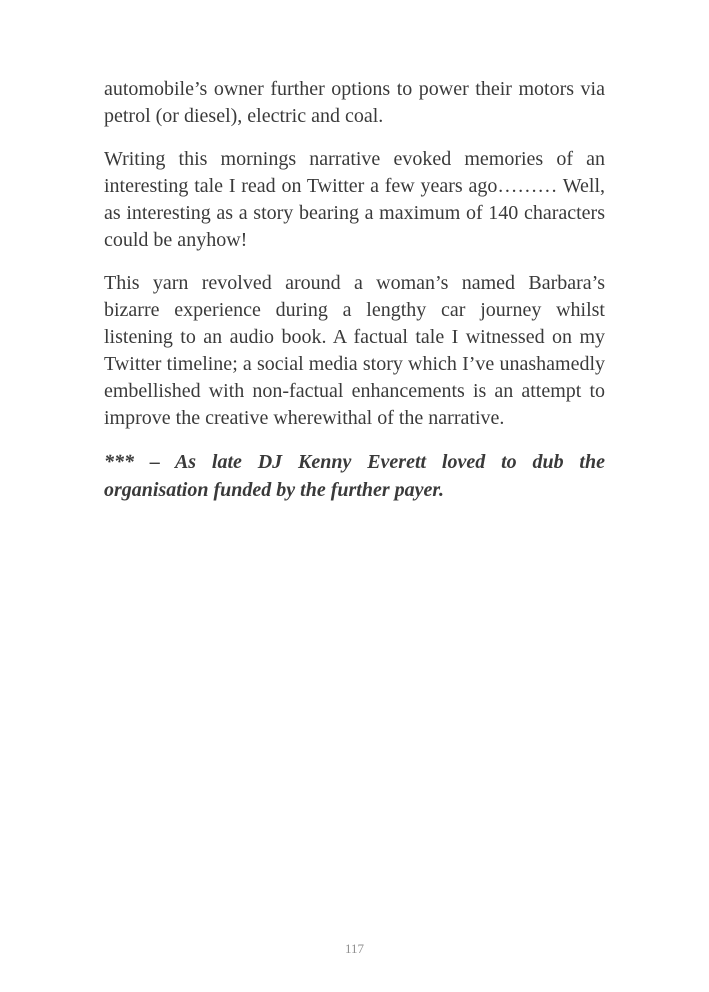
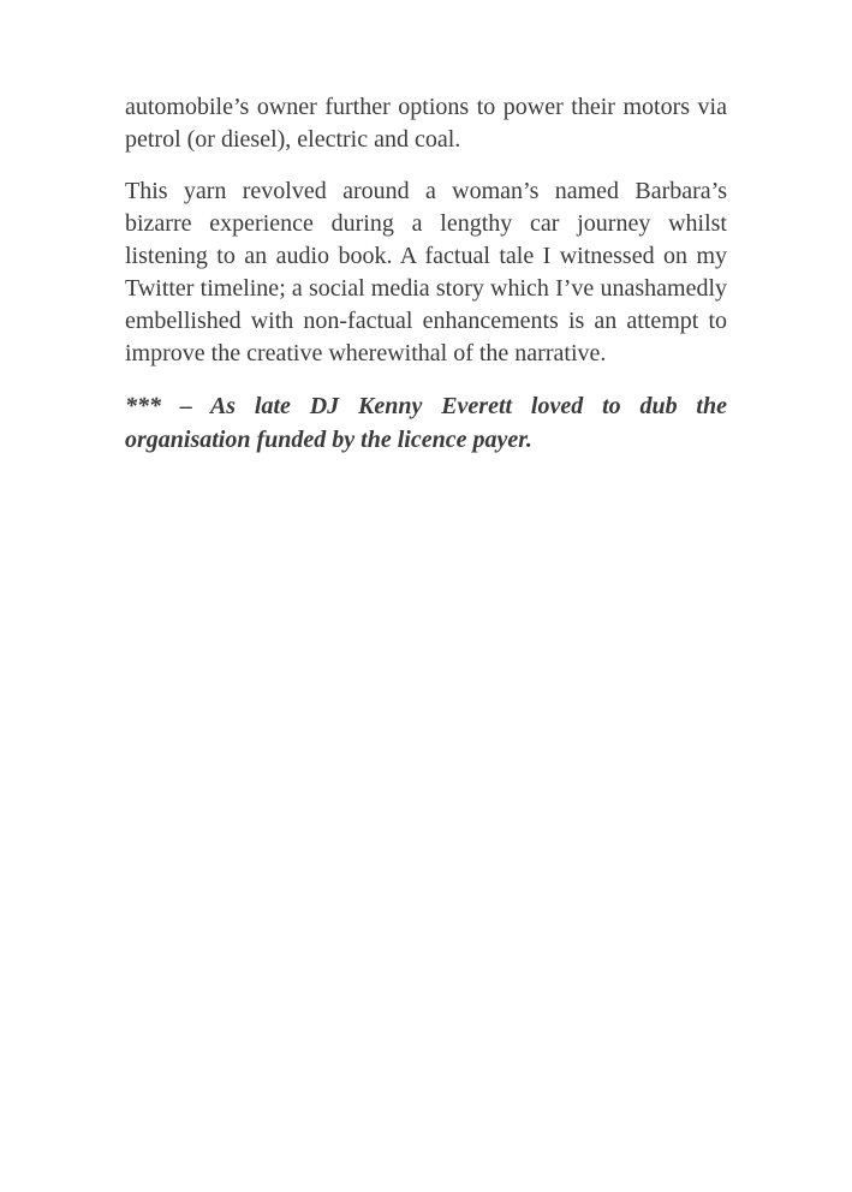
  automobile’s owner further options to power their motors via petrol (or diesel), electric and coal.
- Writing this mornings narrative evoked memories of an interesting tale I read on Twitter a few years ago……… Well, as interesting as a story bearing a maximum of 140 characters could be anyhow!
  This yarn revolved around a woman’s named Barbara’s bizarre experience during a lengthy car journey whilst listening to an audio book. A factual tale I witnessed on my Twitter timeline; a social media story which I’ve unashamedly embellished with non-factual enhancements is an attempt to improve the creative wherewithal of the narrative.
- *** – As late DJ Kenny Everett loved to dub the organisation funded by the further payer.
+ *** – As late DJ Kenny Everett loved to dub the organisation funded by the licence payer.
- 117
